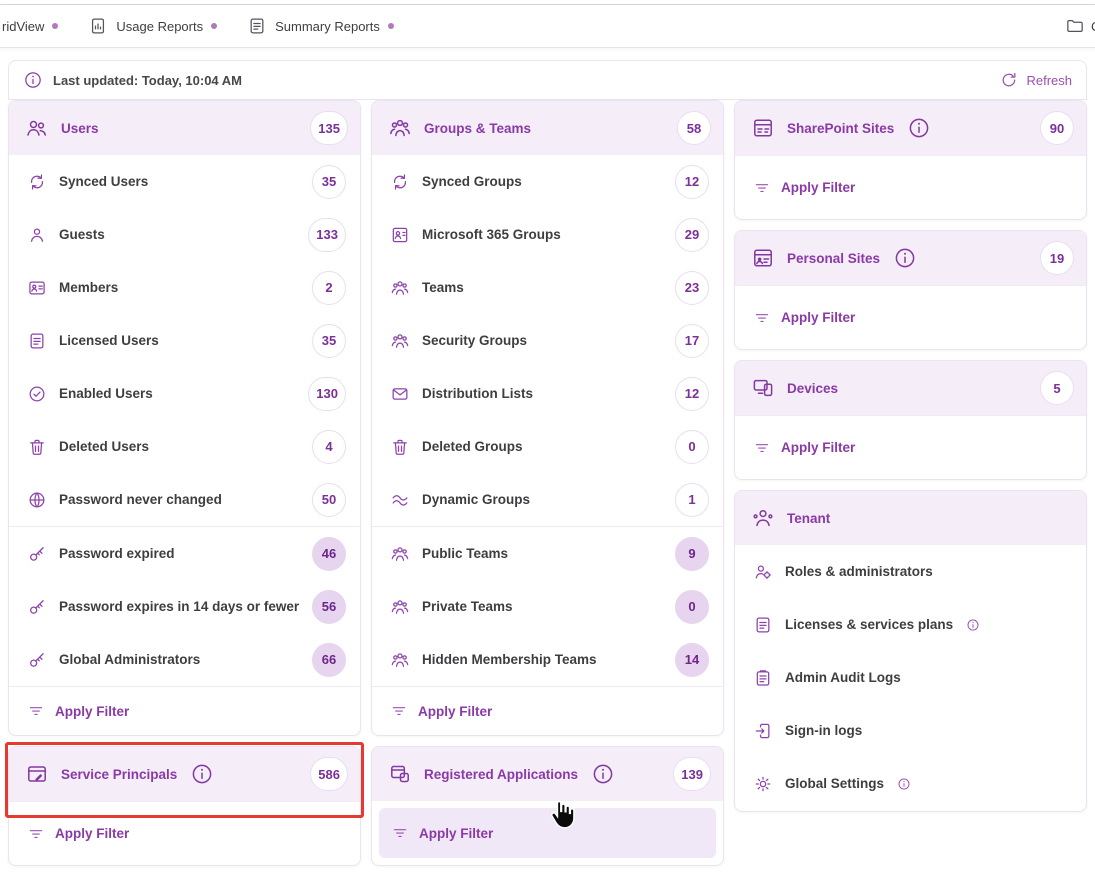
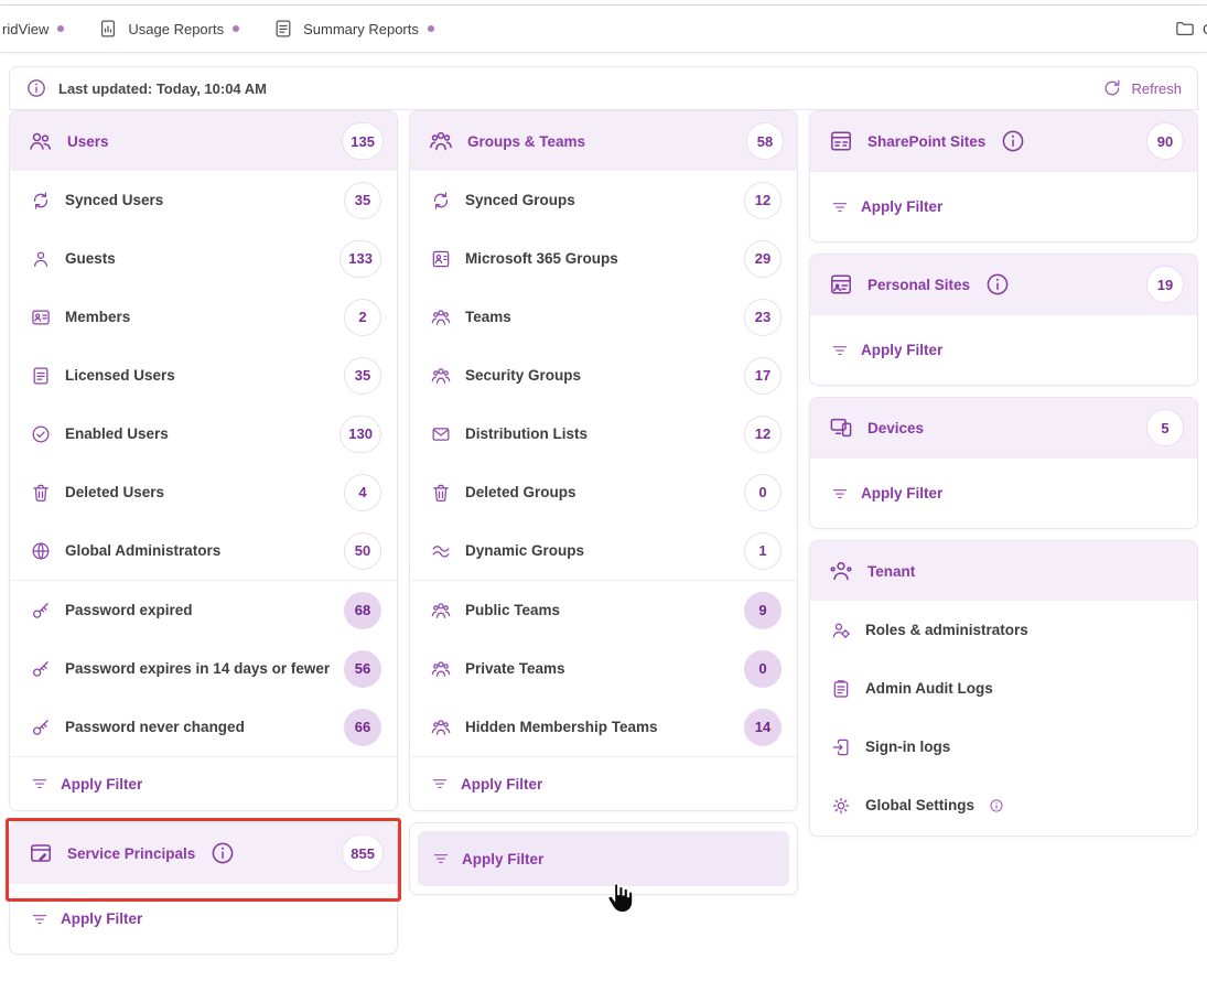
  ridView
  Usage Reports
  Summary Reports
  Last updated: Today, 10:04 AM
  Refresh
  Users
  135
  Synced Users
  35
  Guests
  133
  Members
  2
  Licensed Users
  35
  Enabled Users
  130
  Deleted Users
  4
- Password never changed
+ Global Administrators
  50
  Password expired
- 46
+ 68
  Password expires in 14 days or fewer
  56
- Global Administrators
+ Password never changed
  66
  Apply Filter
  Service Principals
- 586
+ 855
  Apply Filter
  Groups & Teams
  58
  Synced Groups
  12
  Microsoft 365 Groups
  29
  Teams
  23
  Security Groups
  17
  Distribution Lists
  12
  Deleted Groups
  0
  Dynamic Groups
  1
  Public Teams
  9
  Private Teams
  0
  Hidden Membership Teams
  14
  Apply Filter
- Registered Applications
- 139
  Apply Filter
  SharePoint Sites
  90
  Apply Filter
  Personal Sites
  19
  Apply Filter
  Devices
  5
  Apply Filter
  Tenant
  Roles & administrators
- Licenses & services plans
  Admin Audit Logs
  Sign-in logs
  Global Settings
